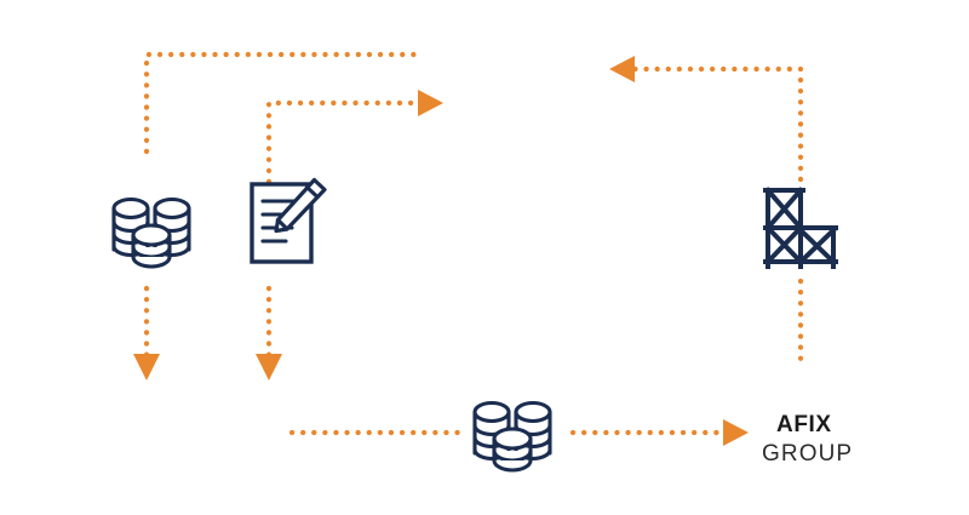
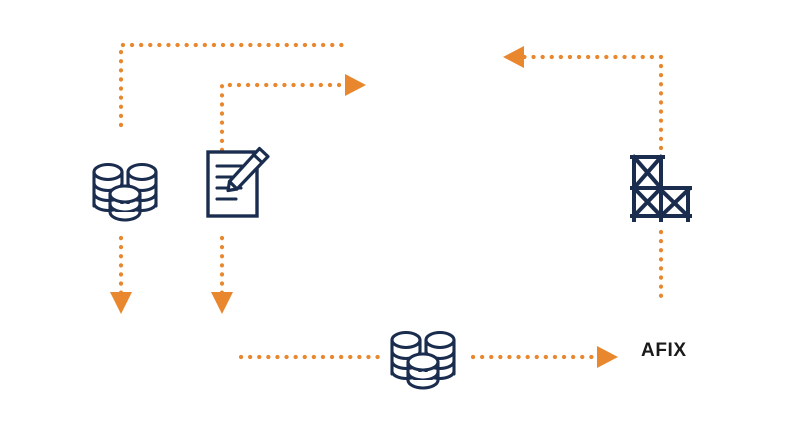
  AFIX
- GROUP
